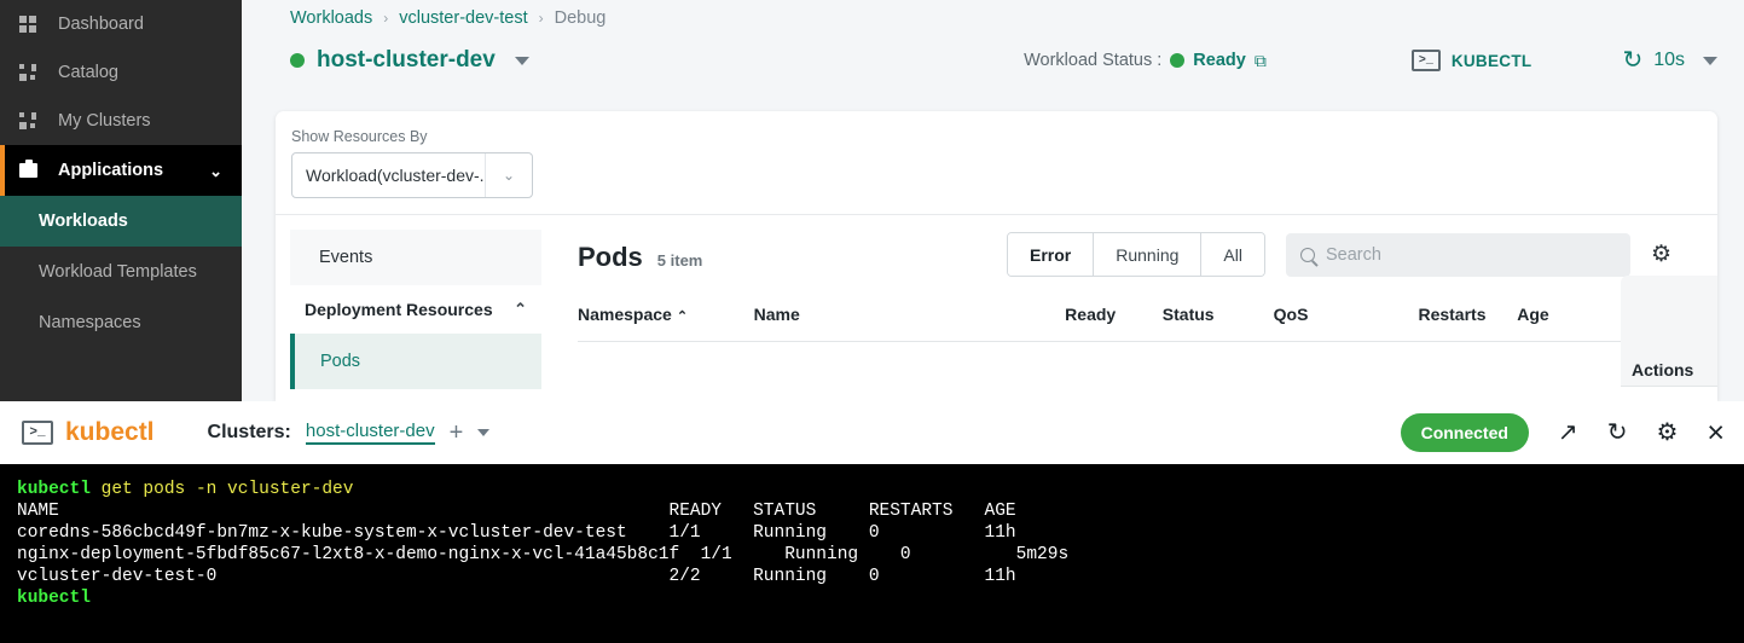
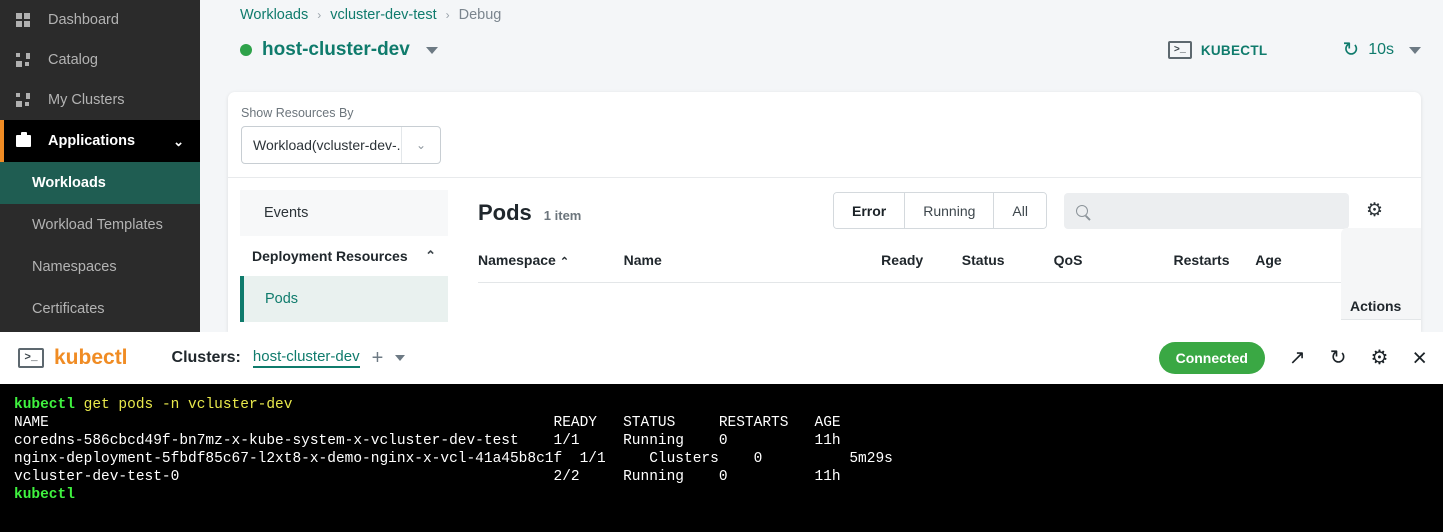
  Dashboard
  Catalog
  My Clusters
  Applications
  ⌄
  Workloads
  Workload Templates
  Namespaces
+ Certificates
  Workloads
  ›
  vcluster-dev-test
  ›
  Debug
  host-cluster-dev
- Workload Status :
- Ready
- ⧉
  >_
  KUBECTL
  ↻
  10s
  Show Resources By
  Workload(vcluster-dev-.
  ⌄
  Events
  Deployment Resources
  ⌃
  Pods
  Pods
- 5 item
+ 1 item
  Error
  Running
  All
- Search
  ⚙
  Namespace ⌃	Name	Ready	Status	QoS	Restarts	Age
  Actions
  >_
  kubectl
  Clusters:
  host-cluster-dev
  +
  Connected
  ↗
  ↻
  ⚙
  ×
- kubectl get pods -n vcluster-dev NAME READY STATUS RESTARTS AGE coredns-586cbcd49f-bn7mz-x-kube-system-x-vcluster-dev-test 1/1 Running 0 11h nginx-deployment-5fbdf85c67-l2xt8-x-demo-nginx-x-vcl-41a45b8c1f 1/1 Running 0 5m29s vcluster-dev-test-0 2/2 Running 0 11h kubectl
+ kubectl get pods -n vcluster-dev NAME READY STATUS RESTARTS AGE coredns-586cbcd49f-bn7mz-x-kube-system-x-vcluster-dev-test 1/1 Running 0 11h nginx-deployment-5fbdf85c67-l2xt8-x-demo-nginx-x-vcl-41a45b8c1f 1/1 Clusters 0 5m29s vcluster-dev-test-0 2/2 Running 0 11h kubectl
